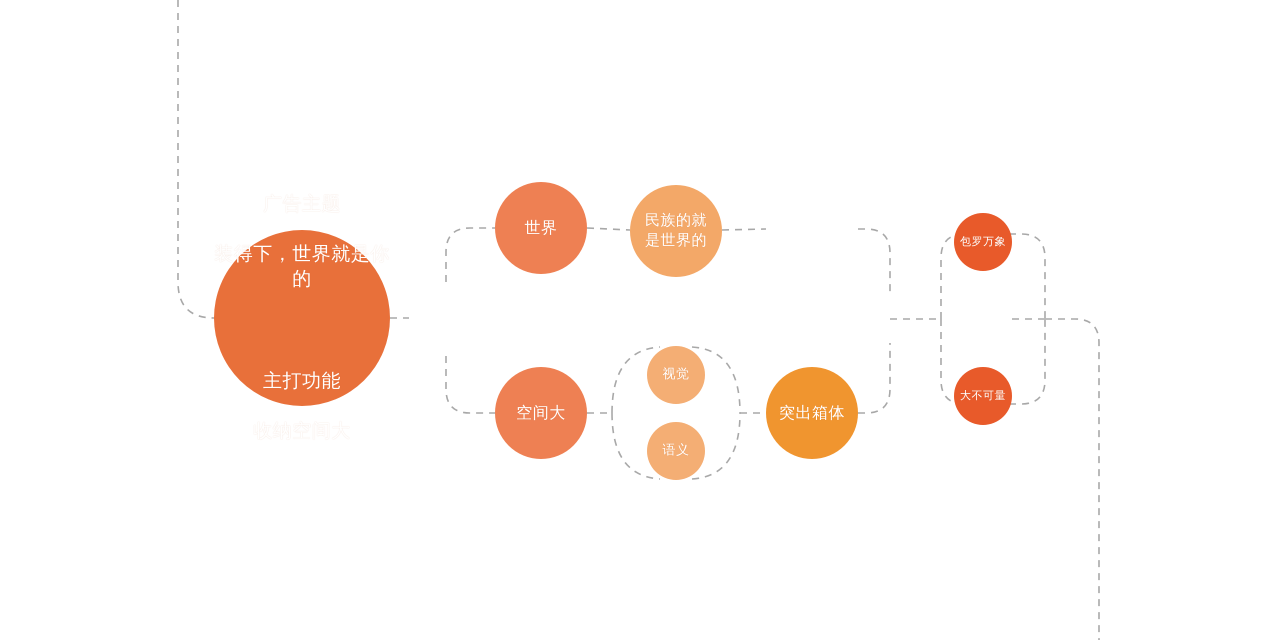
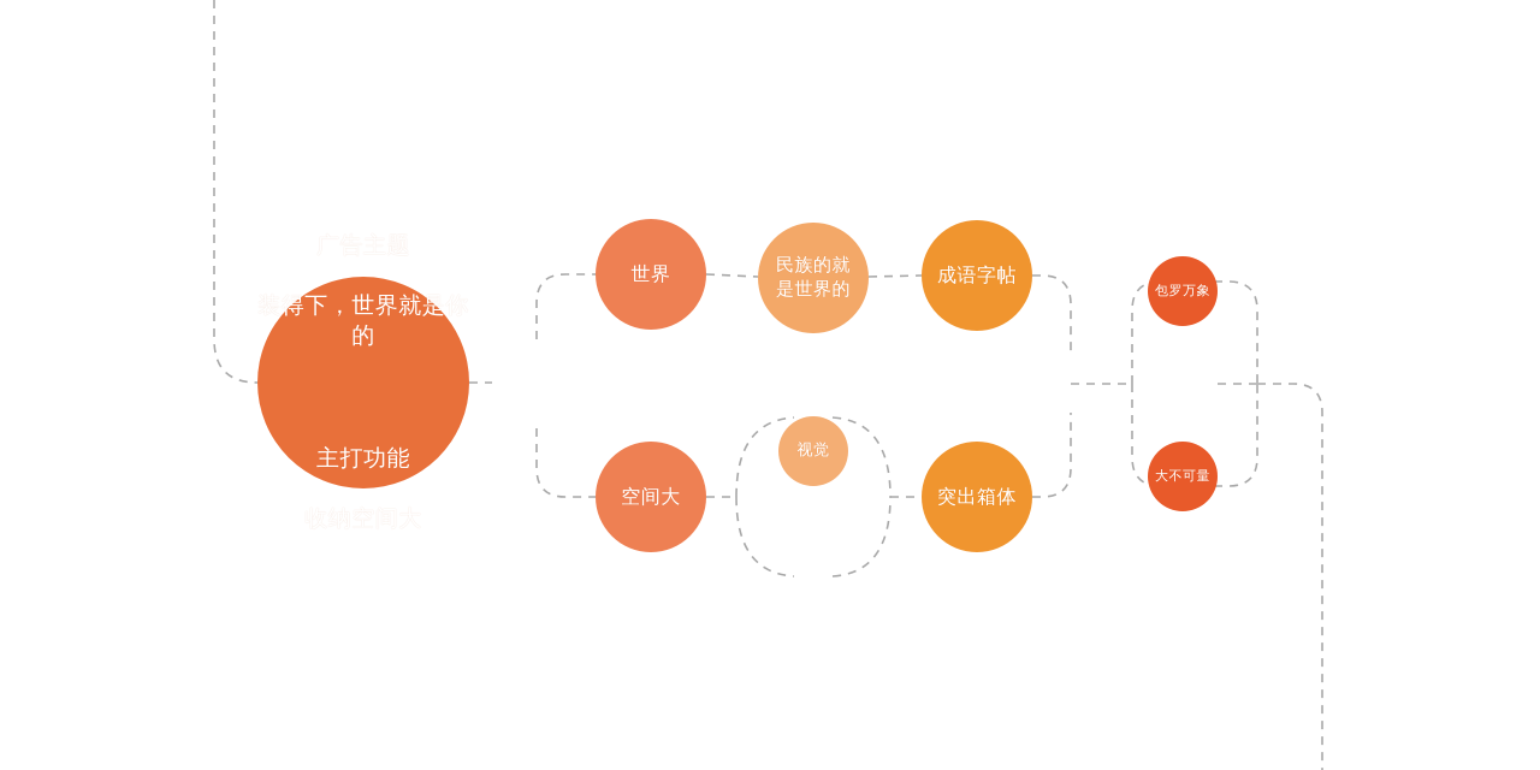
  装得下，世界就是你的
  主打功能
  世界
  民族的就
  是世界的
+ 成语字帖
  空间大
  视觉
- 语义
  突出箱体
  包罗万象
  大不可量
